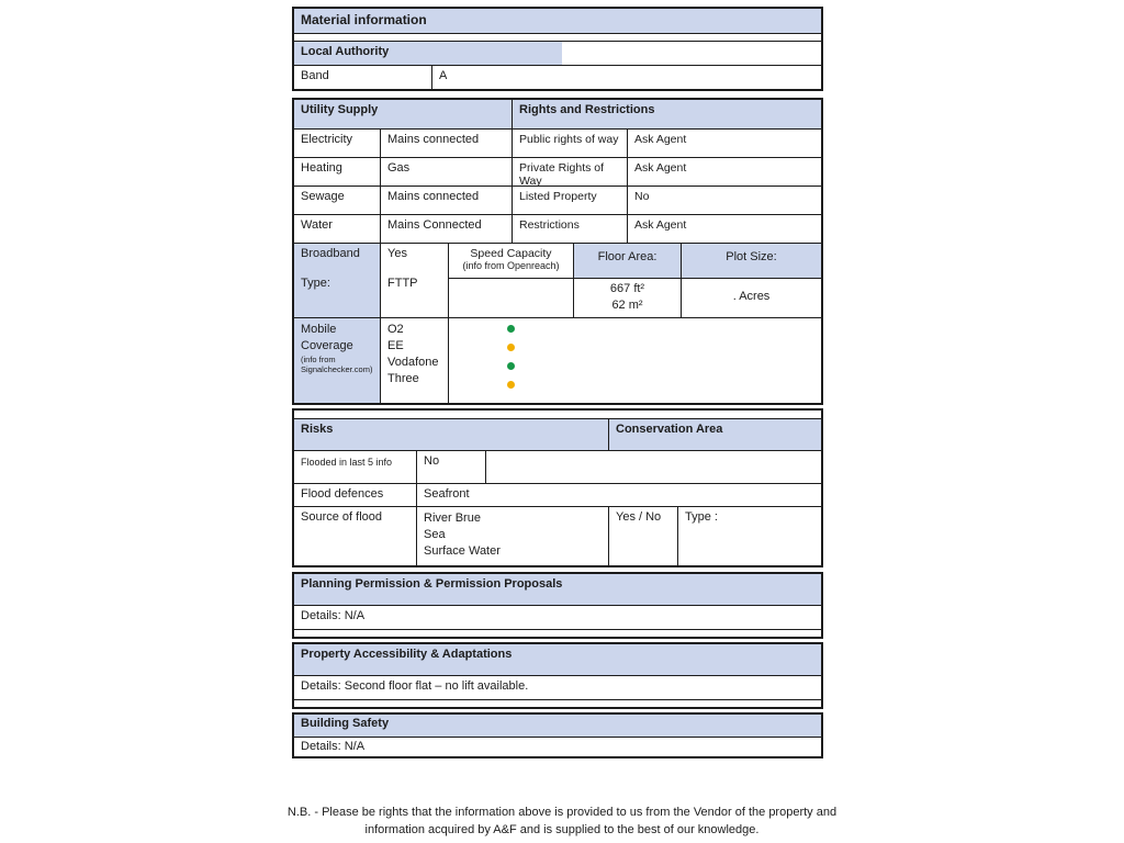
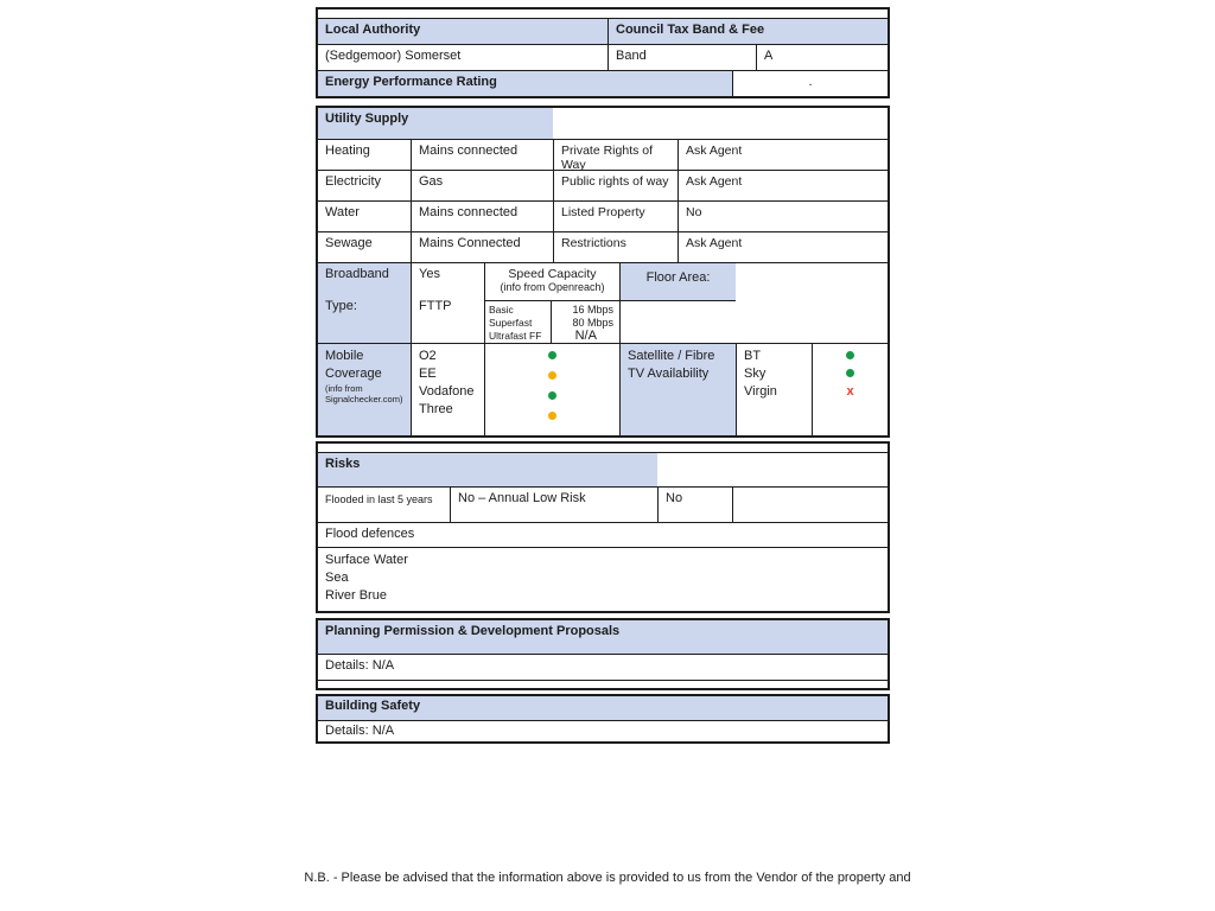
- Material information
  Local Authority
+ Council Tax Band & Fee
+ (Sedgemoor) Somerset
  Band
  A
+ Energy Performance Rating
+ .
  Utility Supply
- Rights and Restrictions
- Electricity
+ Heating
  Mains connected
- Public rights of way
+ Private Rights of Way
  Ask Agent
- Heating
+ Electricity
  Gas
- Private Rights of Way
+ Public rights of way
  Ask Agent
- Sewage
+ Water
  Mains connected
  Listed Property
  No
- Water
+ Sewage
  Mains Connected
  Restrictions
  Ask Agent
  Broadband
  Type:
  Yes
  FTTP
  Speed Capacity
  (info from Openreach)
+ Basic
+ Superfast
+ Ultrafast FF
+ 16 Mbps
+ 80 Mbps
+ N/A
  Floor Area:
- 667 ft²
- 62 m²
- Plot Size:
- . Acres
  Mobile Coverage
  (info from Signalchecker.com)
  O2
  EE
  Vodafone
  Three
+ Satellite / Fibre
+ TV Availability
+ BT
+ Sky
+ Virgin
+ x
  Risks
- Conservation Area
- Flooded in last 5 info
+ Flooded in last 5 years
+ No – Annual Low Risk
  No
  Flood defences
- Seafront
- Source of flood
- River Brue
+ Surface Water
  Sea
- Surface Water
+ River Brue
- Yes / No
- Type :
- Planning Permission & Permission Proposals
+ Planning Permission & Development Proposals
  Details: N/A
- Property Accessibility & Adaptations
- Details: Second floor flat – no lift available.
  Building Safety
  Details: N/A
- N.B. - Please be rights that the information above is provided to us from the Vendor of the property and
+ N.B. - Please be advised that the information above is provided to us from the Vendor of the property and
- information acquired by A&F and is supplied to the best of our knowledge.
